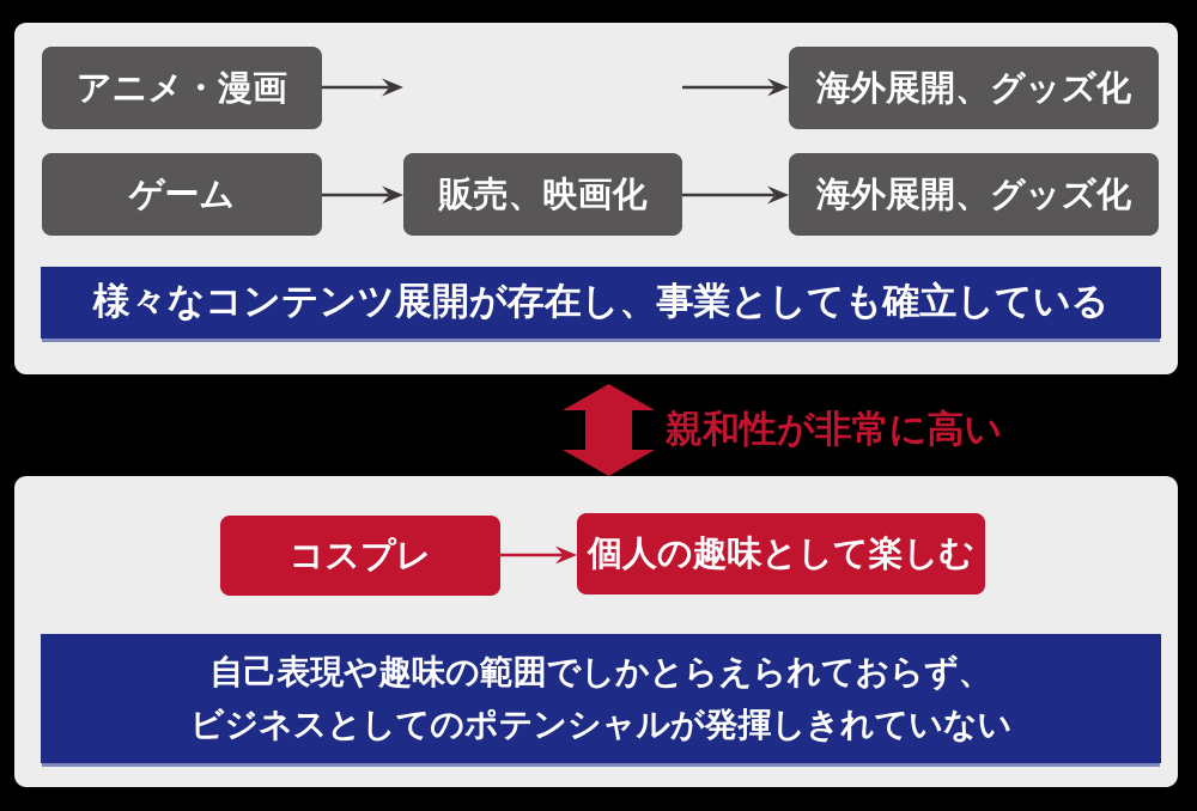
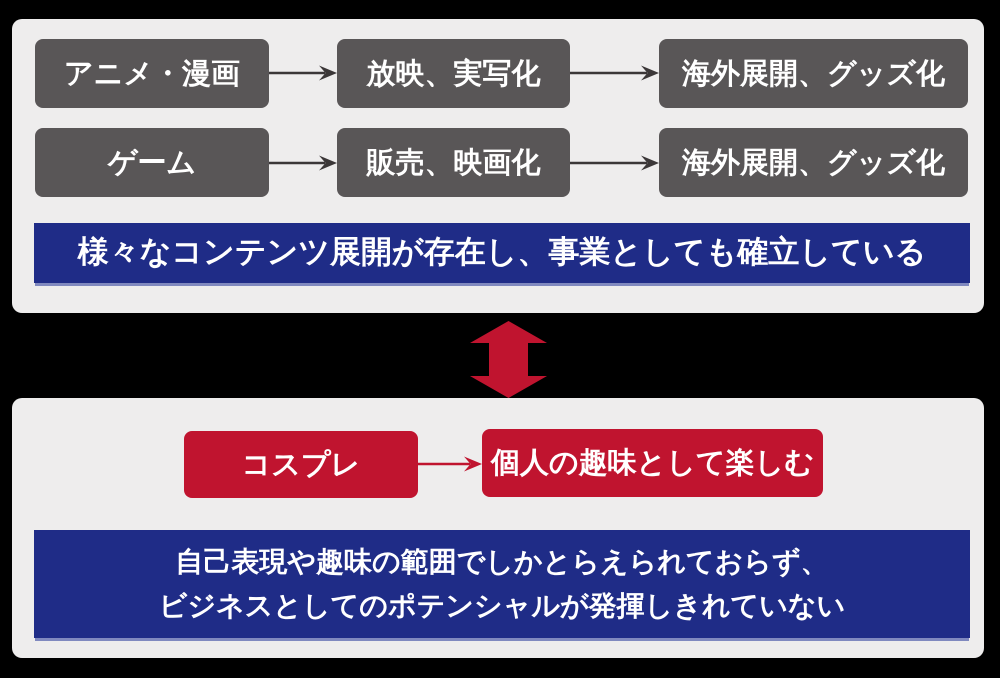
  アニメ・漫画
+ 放映、実写化
  海外展開、グッズ化
  ゲーム
  販売、映画化
  海外展開、グッズ化
  様々なコンテンツ展開が存在し、事業としても確立している
- 親和性が非常に高い
  コスプレ
  個人の趣味として楽しむ
  自己表現や趣味の範囲でしかとらえられておらず、
  ビジネスとしてのポテンシャルが発揮しきれていない
